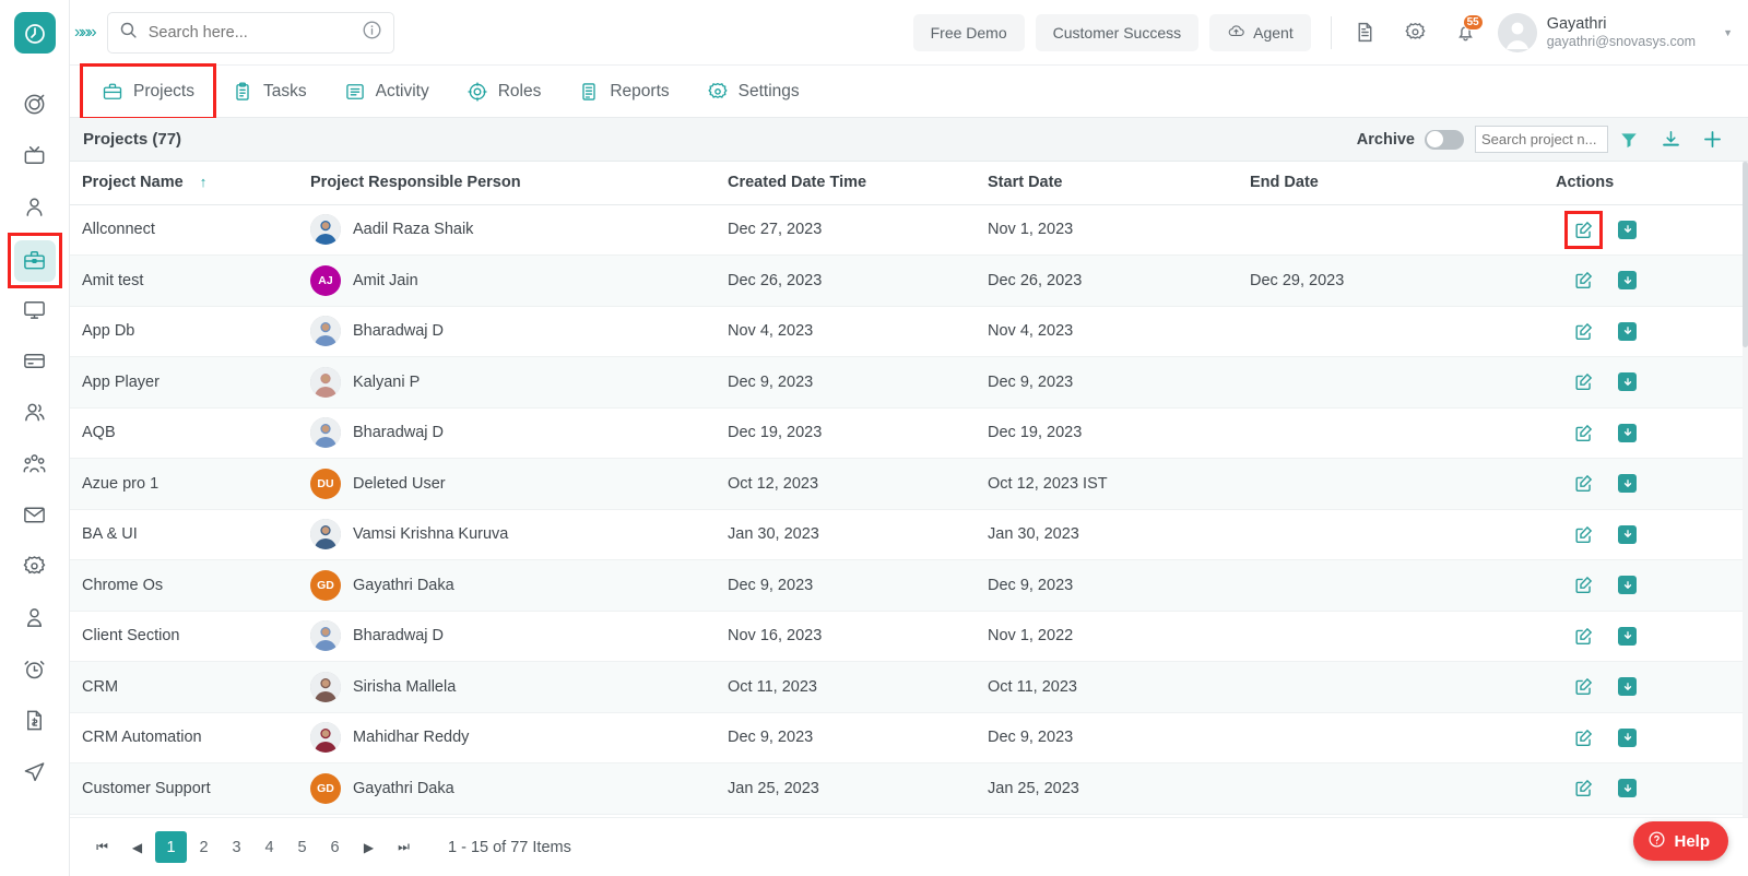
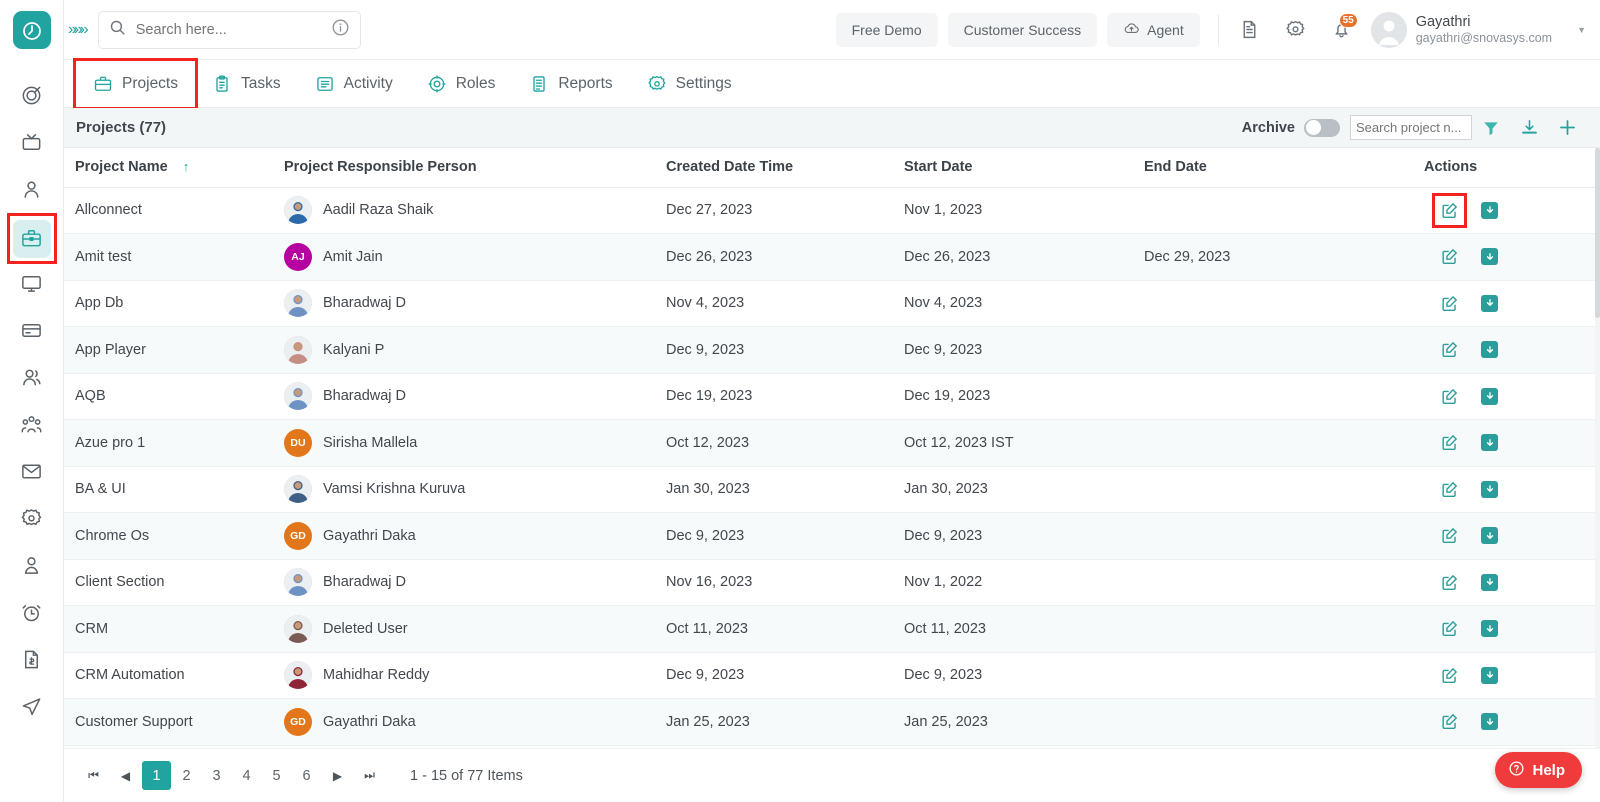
  »»»
  Search here...
  Free Demo
  Customer Success
  Agent
  55
  Gayathri
  gayathri@snovasys.com
  ▼
  Projects
  Tasks
  Activity
  Roles
  Reports
  Settings
  Projects (77)
  Archive
  Search project n...
  Project Name ↑	Project Responsible Person	Created Date Time	Start Date	End Date	Actions
  Allconnect	Aadil Raza Shaik	Dec 27, 2023	Nov 1, 2023
  Amit test	AJ Amit Jain	Dec 26, 2023	Dec 26, 2023	Dec 29, 2023
  App Db	Bharadwaj D	Nov 4, 2023	Nov 4, 2023
  App Player	Kalyani P	Dec 9, 2023	Dec 9, 2023
  AQB	Bharadwaj D	Dec 19, 2023	Dec 19, 2023
- Azue pro 1	DU Deleted User	Oct 12, 2023	Oct 12, 2023 IST
+ Azue pro 1	DU Sirisha Mallela	Oct 12, 2023	Oct 12, 2023 IST
  BA & UI	Vamsi Krishna Kuruva	Jan 30, 2023	Jan 30, 2023
  Chrome Os	GD Gayathri Daka	Dec 9, 2023	Dec 9, 2023
  Client Section	Bharadwaj D	Nov 16, 2023	Nov 1, 2022
- CRM	Sirisha Mallela	Oct 11, 2023	Oct 11, 2023
+ CRM	Deleted User	Oct 11, 2023	Oct 11, 2023
  CRM Automation	Mahidhar Reddy	Dec 9, 2023	Dec 9, 2023
  Customer Support	GD Gayathri Daka	Jan 25, 2023	Jan 25, 2023
  ⏮
  ◀
  1
  2
  3
  4
  5
  6
  ▶
  ⏭
  1 - 15 of 77 Items
  Help
